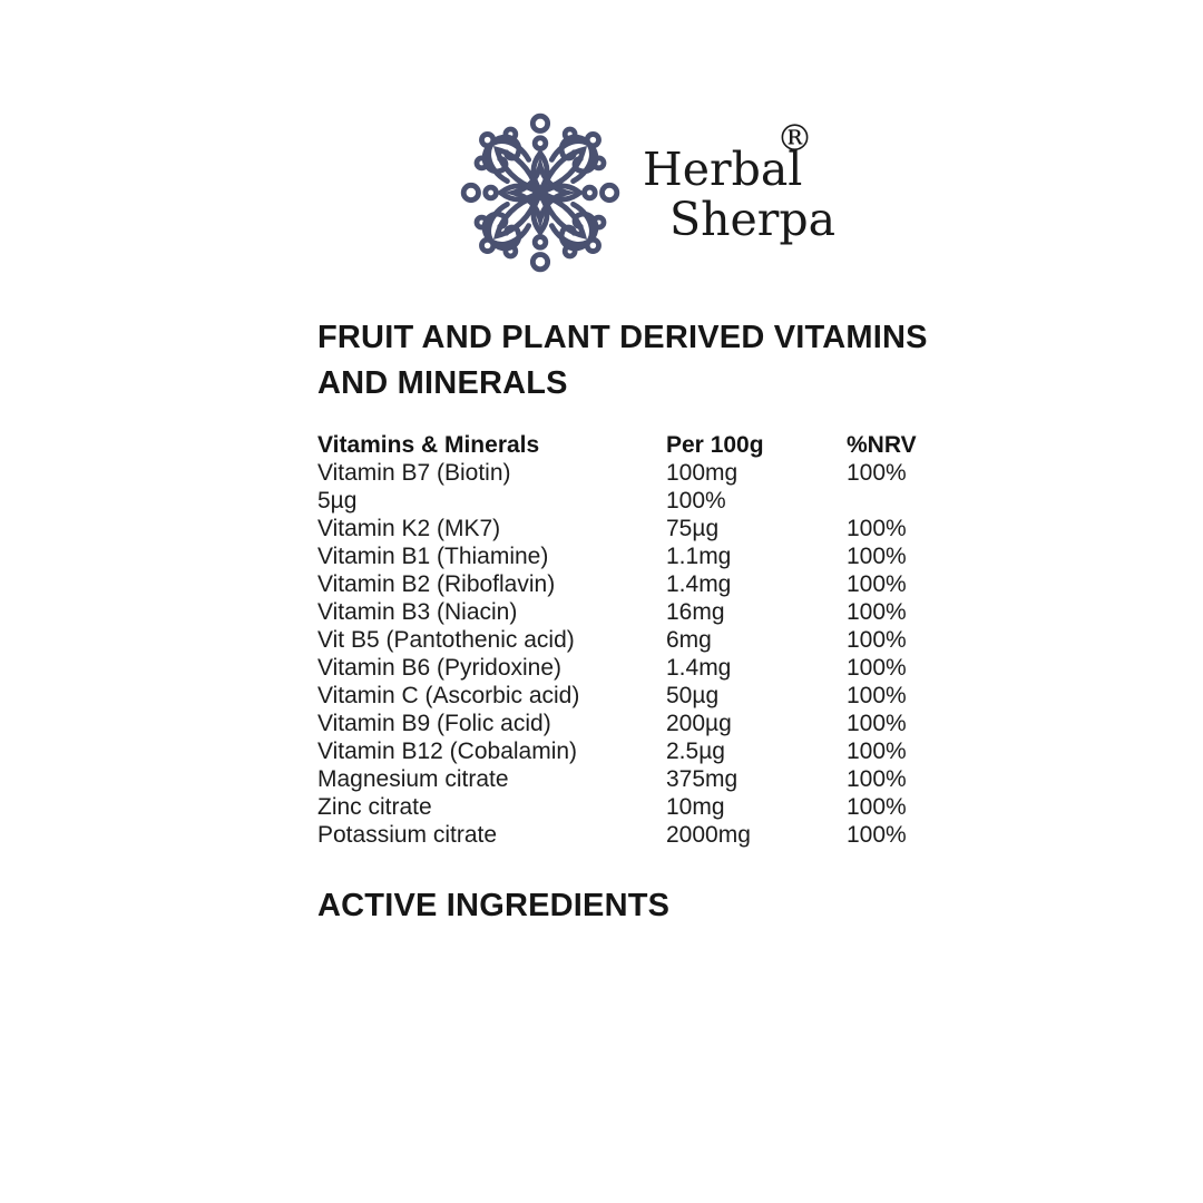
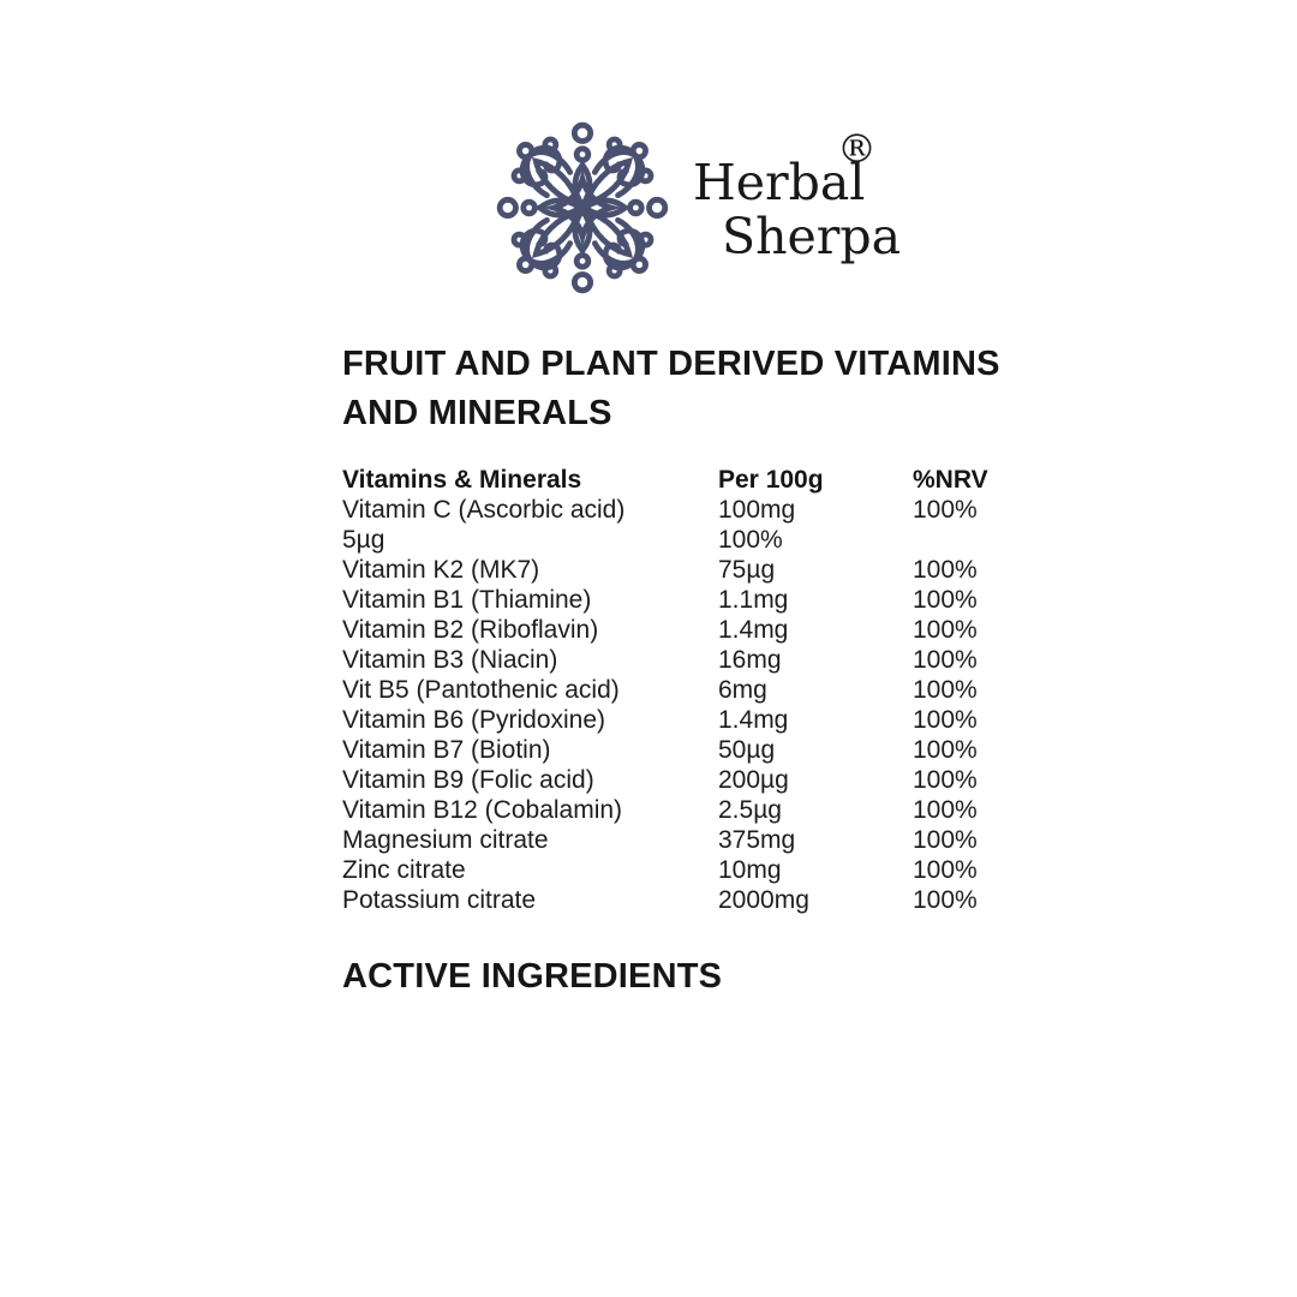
  Herbal
  Sherpa
  ®
  FRUIT AND PLANT DERIVED VITAMINS
  AND MINERALS
  Vitamins & Minerals
  Per 100g
  %NRV
- Vitamin B7 (Biotin)
+ Vitamin C (Ascorbic acid)
  100mg
  100%
  5µg
  100%
  Vitamin K2 (MK7)
  75µg
  100%
  Vitamin B1 (Thiamine)
  1.1mg
  100%
  Vitamin B2 (Riboflavin)
  1.4mg
  100%
  Vitamin B3 (Niacin)
  16mg
  100%
  Vit B5 (Pantothenic acid)
  6mg
  100%
  Vitamin B6 (Pyridoxine)
  1.4mg
  100%
- Vitamin C (Ascorbic acid)
+ Vitamin B7 (Biotin)
  50µg
  100%
  Vitamin B9 (Folic acid)
  200µg
  100%
  Vitamin B12 (Cobalamin)
  2.5µg
  100%
  Magnesium citrate
  375mg
  100%
  Zinc citrate
  10mg
  100%
  Potassium citrate
  2000mg
  100%
  ACTIVE INGREDIENTS
